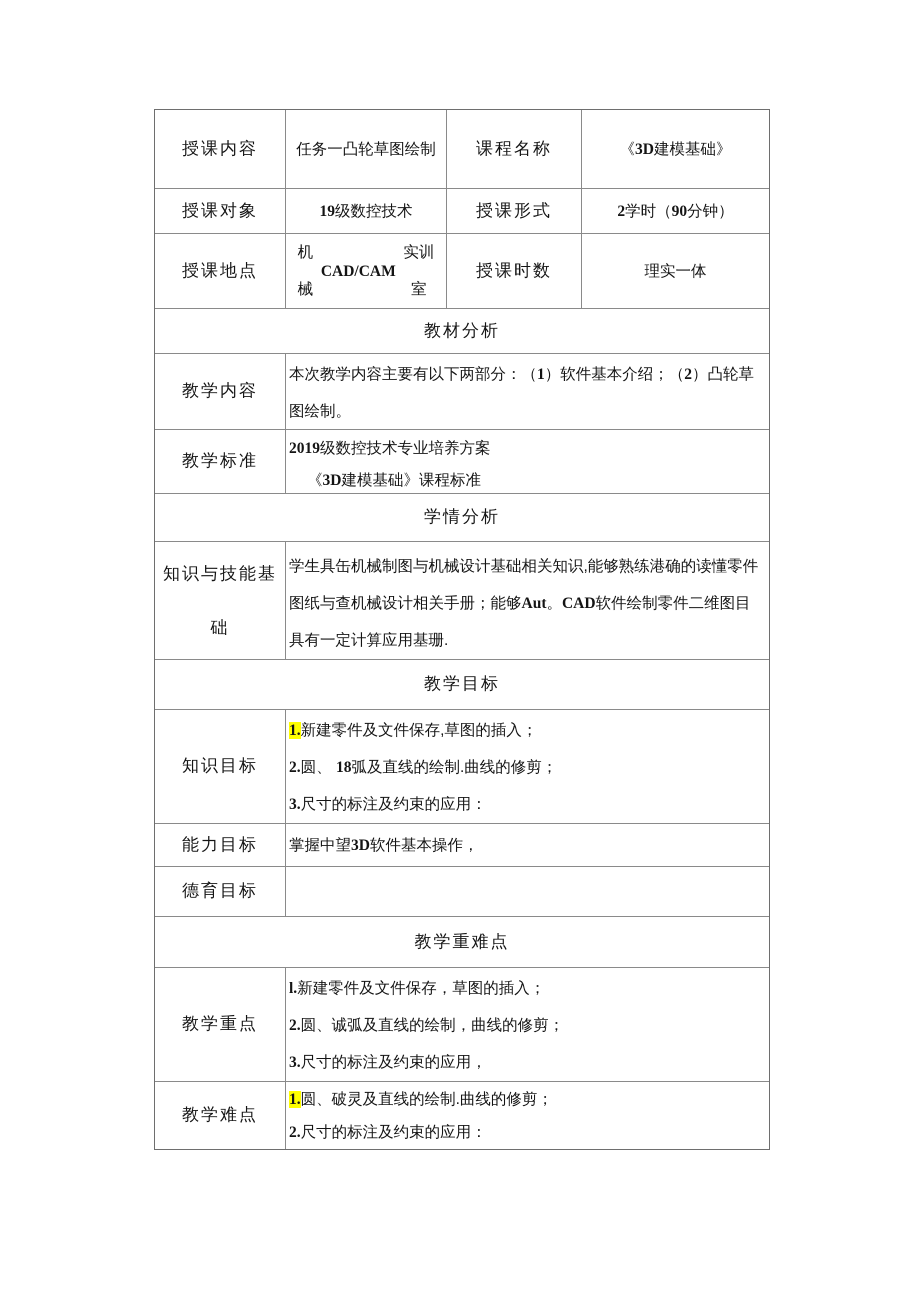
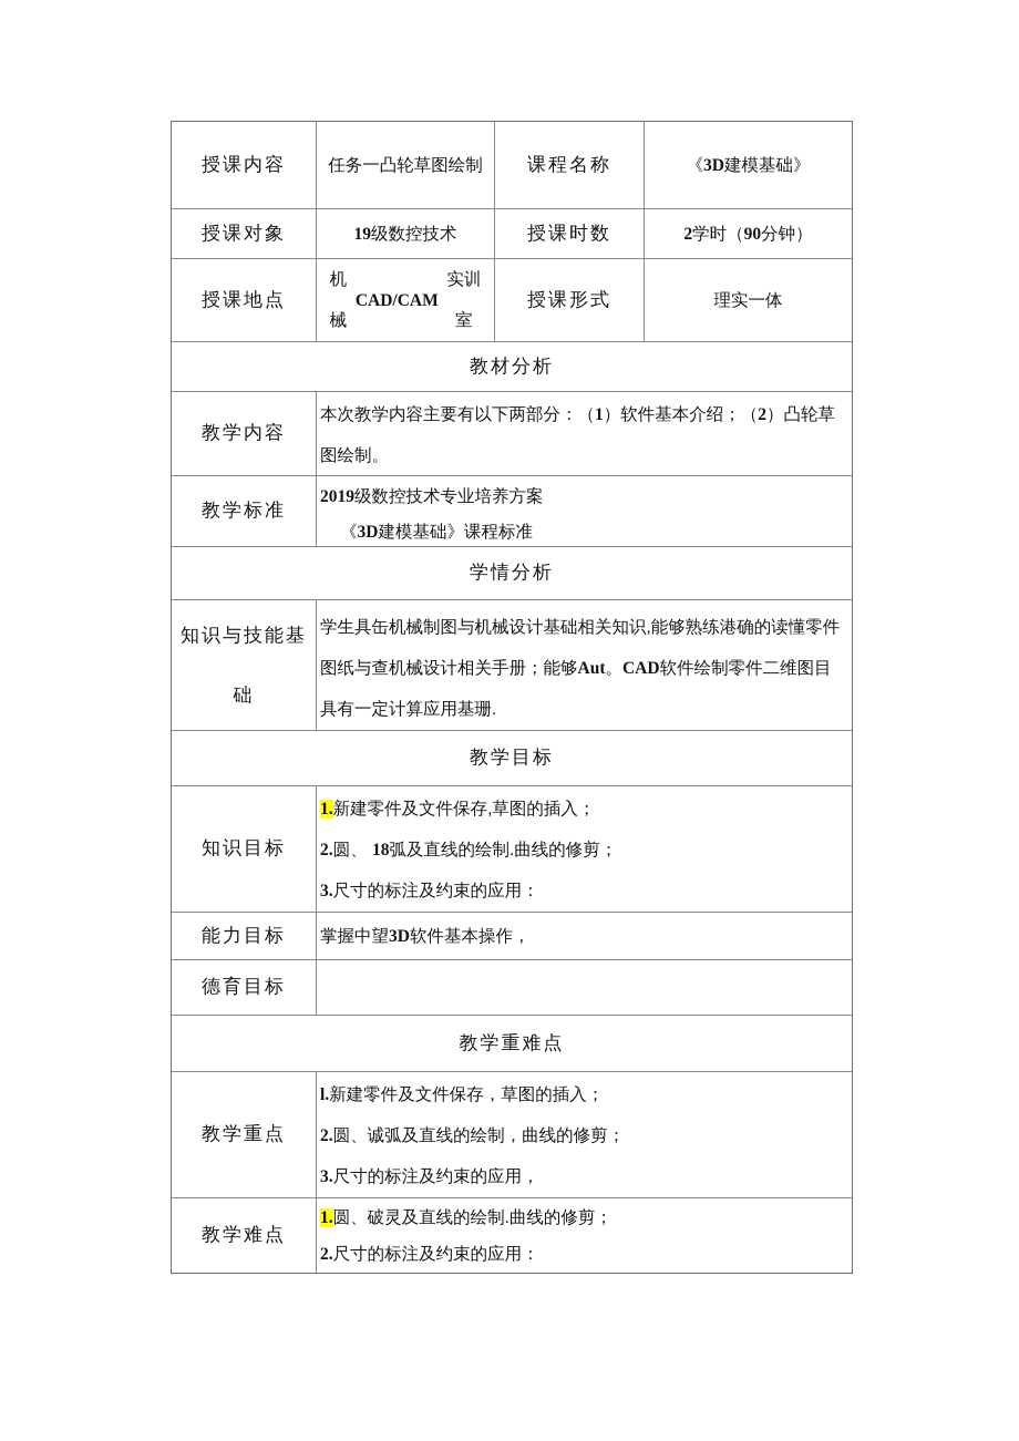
  授课内容
  任务一凸轮草图绘制
  课程名称
  《
  3D
  建模基础》
  授课对象
  19
  级数控技术
- 授课形式
+ 授课时数
  2
  学时（
  90
  分钟）
  授课地点
  机械
  CAD/CAM
  实训室
- 授课时数
+ 授课形式
  理实一体
  教材分析
  教学内容
  本次教学内容主要有以下两部分：（1）软件基本介绍；（2）凸轮草图绘制。
  教学标准
  2019级数控技术专业培养方案
  《3D建模基础》课程标准
  学情分析
  知识与技能基础
  学生具缶机械制图与机械设计基础相关知识,能够熟练港确的读懂零件图纸与查机械设计相关手册；能够Aut。CAD软件绘制零件二维图目具有一定计算应用基珊.
  教学目标
  知识目标
  1.新建零件及文件保存,草图的插入；
  2.圆、 18弧及直线的绘制.曲线的修剪；
  3.尺寸的标注及约束的应用：
  能力目标
  掌握中望
  3D
  软件基本操作，
  德育目标
  教学重难点
  教学重点
  l.新建零件及文件保存，草图的插入；
  2.圆、诚弧及直线的绘制，曲线的修剪；
  3.尺寸的标注及约束的应用，
  教学难点
  1.圆、破灵及直线的绘制.曲线的修剪；
  2.尺寸的标注及约束的应用：
